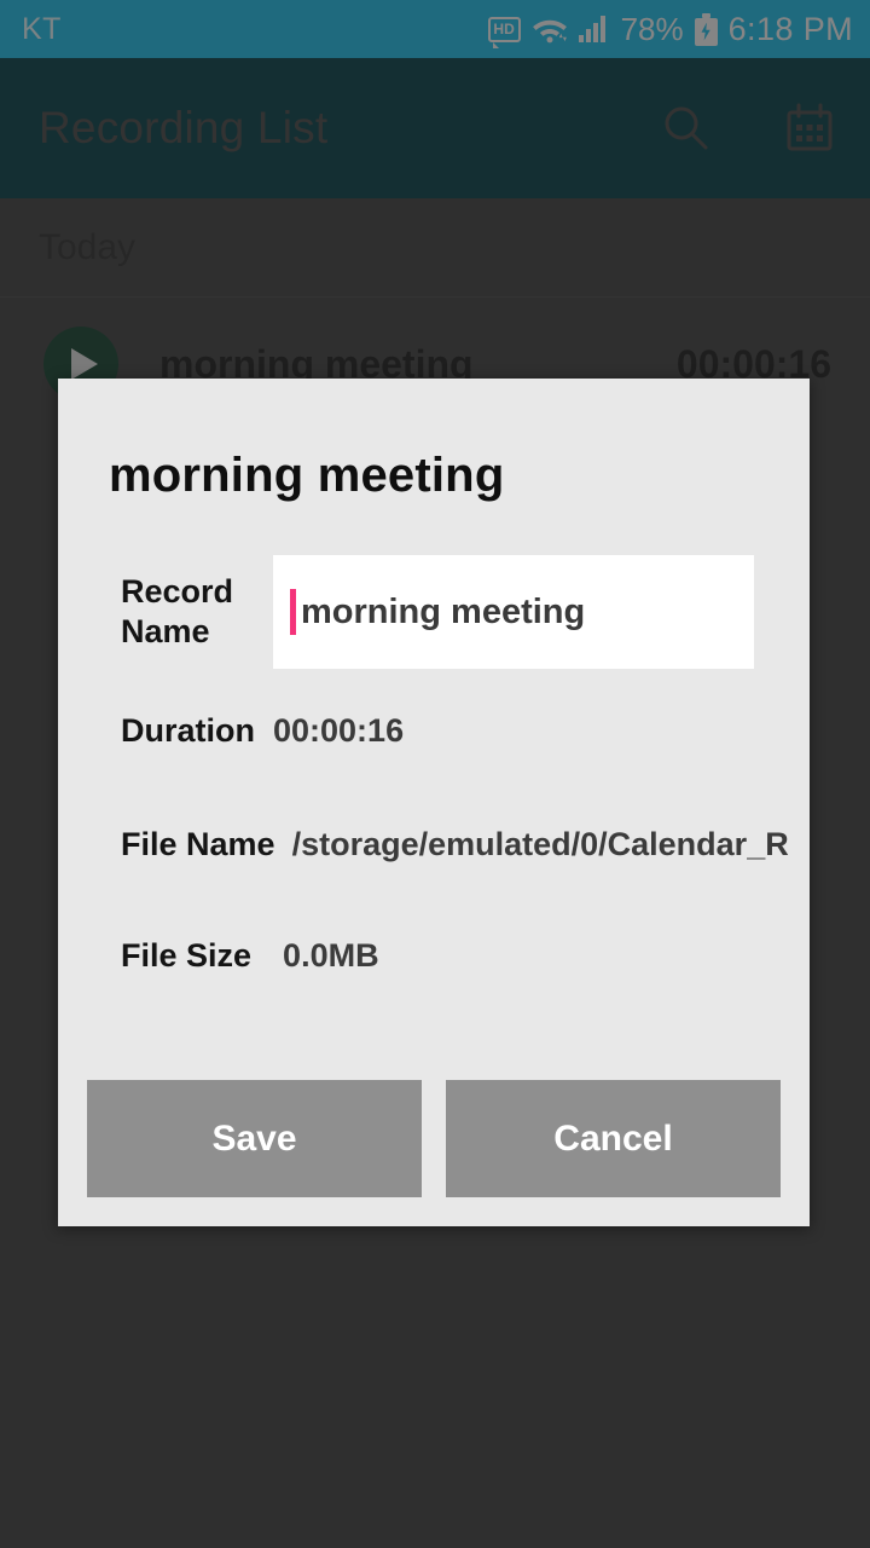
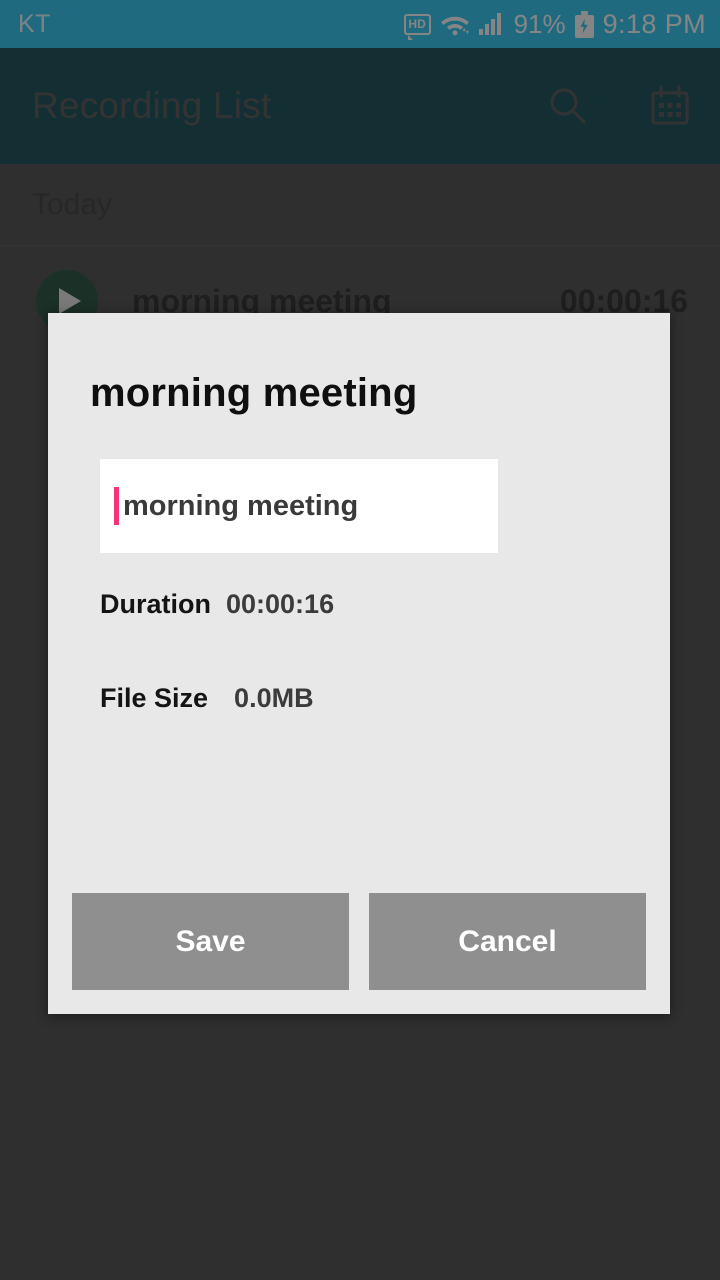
  KT
  HD
- 78%
+ 91%
- 6:18 PM
+ 9:18 PM
  Recording List
  morning meeting
  00:00:16
  morning meeting
- Record
- Name
  morning meeting
  Duration
  00:00:16
- File Name
- /storage/emulated/0/Calendar_R
  File Size
  0.0MB
  Save
  Cancel
